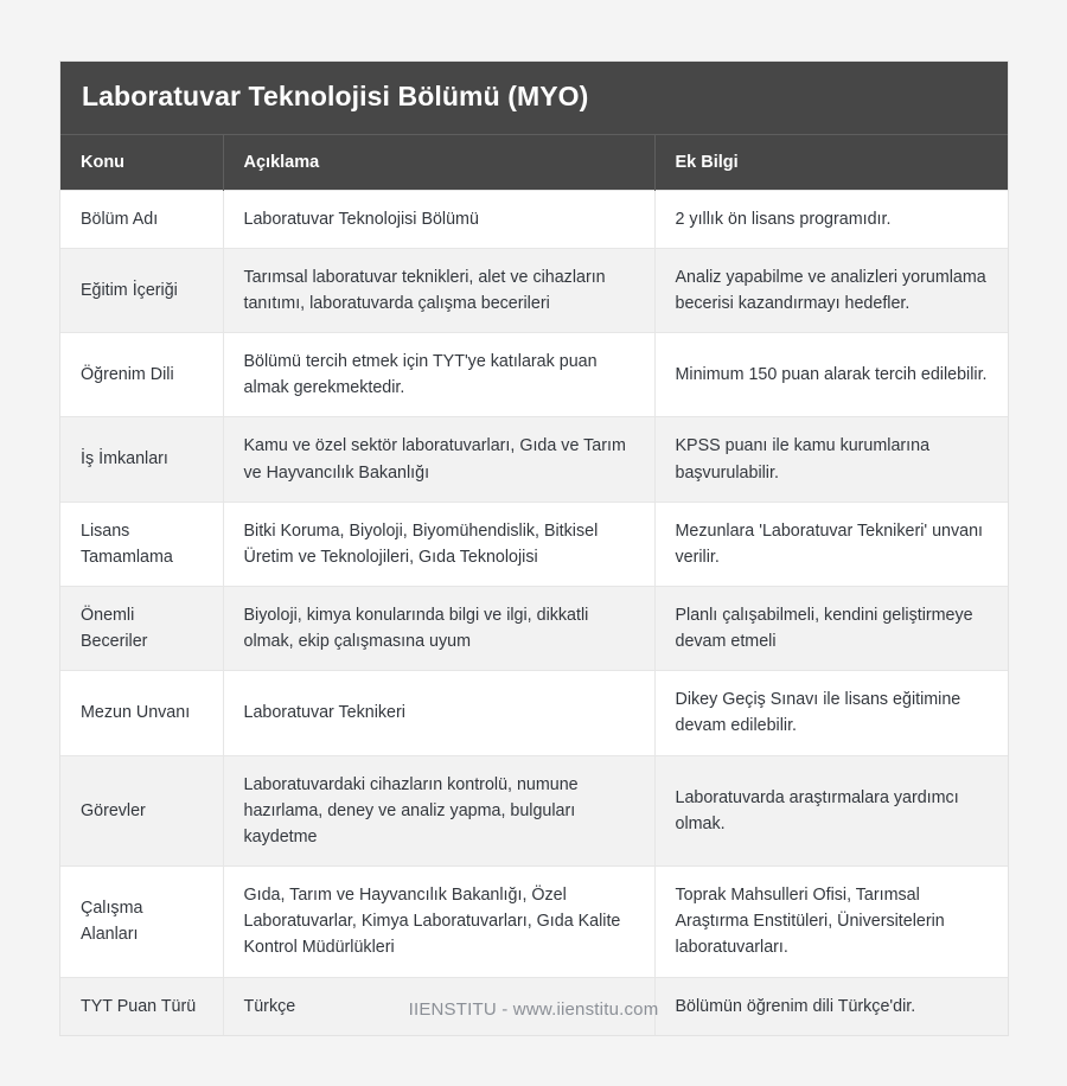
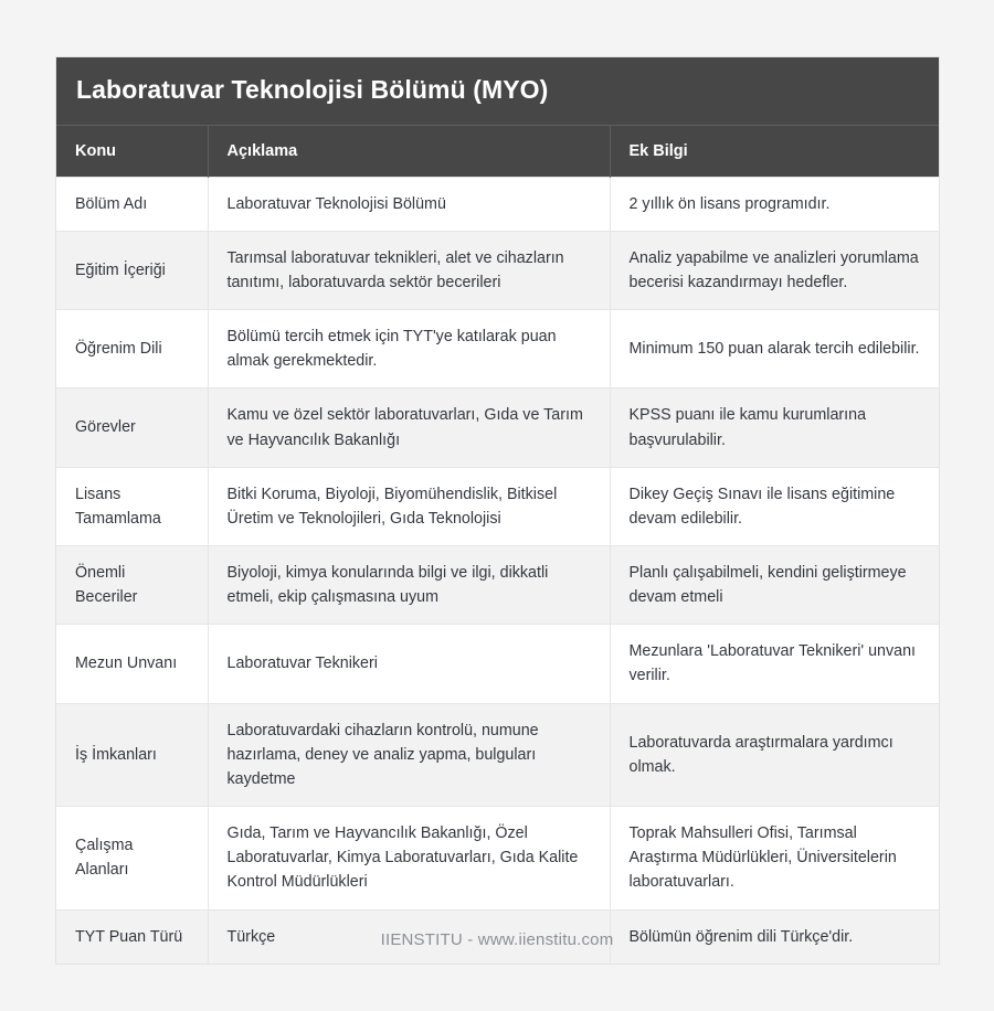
  Laboratuvar Teknolojisi Bölümü (MYO)
  Konu	Açıklama	Ek Bilgi
  Bölüm Adı	Laboratuvar Teknolojisi Bölümü	2 yıllık ön lisans programıdır.
- Eğitim İçeriği	Tarımsal laboratuvar teknikleri, alet ve cihazların tanıtımı, laboratuvarda çalışma becerileri	Analiz yapabilme ve analizleri yorumlama becerisi kazandırmayı hedefler.
+ Eğitim İçeriği	Tarımsal laboratuvar teknikleri, alet ve cihazların tanıtımı, laboratuvarda sektör becerileri	Analiz yapabilme ve analizleri yorumlama becerisi kazandırmayı hedefler.
  Öğrenim Dili	Bölümü tercih etmek için TYT'ye katılarak puan almak gerekmektedir.	Minimum 150 puan alarak tercih edilebilir.
- İş İmkanları	Kamu ve özel sektör laboratuvarları, Gıda ve Tarım ve Hayvancılık Bakanlığı	KPSS puanı ile kamu kurumlarına başvurulabilir.
+ Görevler	Kamu ve özel sektör laboratuvarları, Gıda ve Tarım ve Hayvancılık Bakanlığı	KPSS puanı ile kamu kurumlarına başvurulabilir.
- Lisans Tamamlama	Bitki Koruma, Biyoloji, Biyomühendislik, Bitkisel Üretim ve Teknolojileri, Gıda Teknolojisi	Mezunlara 'Laboratuvar Teknikeri' unvanı verilir.
+ Lisans Tamamlama	Bitki Koruma, Biyoloji, Biyomühendislik, Bitkisel Üretim ve Teknolojileri, Gıda Teknolojisi	Dikey Geçiş Sınavı ile lisans eğitimine devam edilebilir.
- Önemli Beceriler	Biyoloji, kimya konularında bilgi ve ilgi, dikkatli olmak, ekip çalışmasına uyum	Planlı çalışabilmeli, kendini geliştirmeye devam etmeli
+ Önemli Beceriler	Biyoloji, kimya konularında bilgi ve ilgi, dikkatli etmeli, ekip çalışmasına uyum	Planlı çalışabilmeli, kendini geliştirmeye devam etmeli
- Mezun Unvanı	Laboratuvar Teknikeri	Dikey Geçiş Sınavı ile lisans eğitimine devam edilebilir.
+ Mezun Unvanı	Laboratuvar Teknikeri	Mezunlara 'Laboratuvar Teknikeri' unvanı verilir.
- Görevler	Laboratuvardaki cihazların kontrolü, numune hazırlama, deney ve analiz yapma, bulguları kaydetme	Laboratuvarda araştırmalara yardımcı olmak.
+ İş İmkanları	Laboratuvardaki cihazların kontrolü, numune hazırlama, deney ve analiz yapma, bulguları kaydetme	Laboratuvarda araştırmalara yardımcı olmak.
- Çalışma Alanları	Gıda, Tarım ve Hayvancılık Bakanlığı, Özel Laboratuvarlar, Kimya Laboratuvarları, Gıda Kalite Kontrol Müdürlükleri	Toprak Mahsulleri Ofisi, Tarımsal Araştırma Enstitüleri, Üniversitelerin laboratuvarları.
+ Çalışma Alanları	Gıda, Tarım ve Hayvancılık Bakanlığı, Özel Laboratuvarlar, Kimya Laboratuvarları, Gıda Kalite Kontrol Müdürlükleri	Toprak Mahsulleri Ofisi, Tarımsal Araştırma Müdürlükleri, Üniversitelerin laboratuvarları.
  TYT Puan Türü	Türkçe	Bölümün öğrenim dili Türkçe'dir.
  IIENSTITU - www.iienstitu.com
